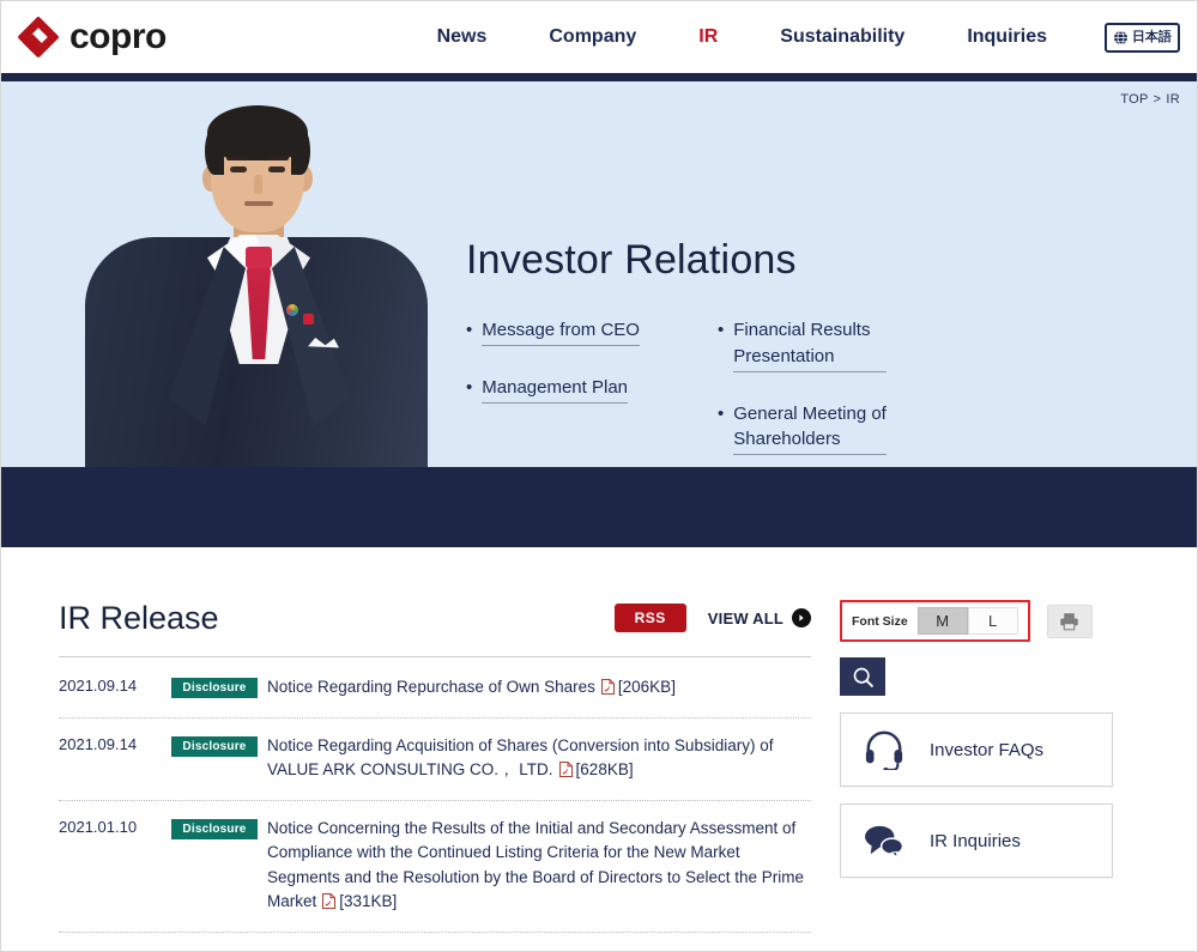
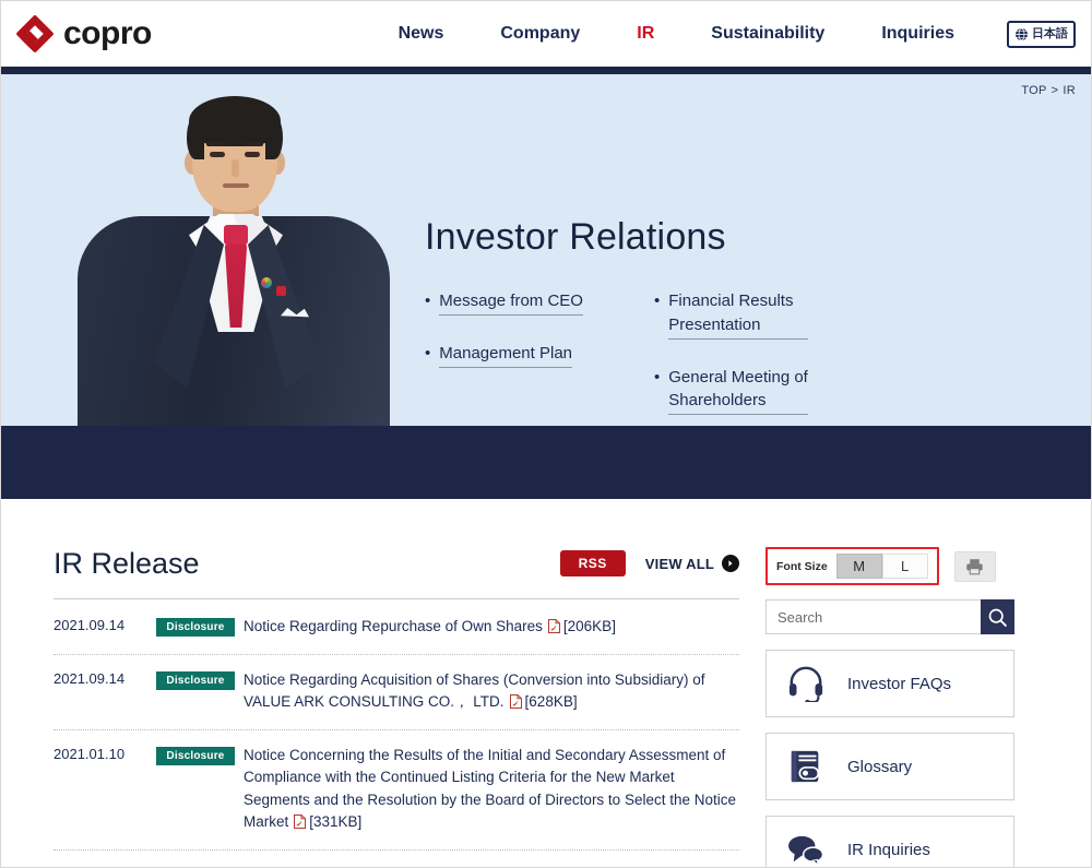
  copro
  News
  Company
  IR
  Sustainability
  Inquiries
  日本語
  TOP > IR
  Investor Relations
  •
  Message from CEO
  •
  Management Plan
  •
  Financial Results Presentation
  •
  General Meeting of Shareholders
  IR Release
  RSS
  VIEW ALL
  2021.09.14
  Disclosure
  Notice Regarding Repurchase of Own Shares [206KB]
  2021.09.14
  Disclosure
  Notice Regarding Acquisition of Shares (Conversion into Subsidiary) of VALUE ARK CONSULTING CO.， LTD. [628KB]
  2021.01.10
  Disclosure
- Notice Concerning the Results of the Initial and Secondary Assessment of Compliance with the Continued Listing Criteria for the New Market Segments and the Resolution by the Board of Directors to Select the Prime Market [331KB]
+ Notice Concerning the Results of the Initial and Secondary Assessment of Compliance with the Continued Listing Criteria for the New Market Segments and the Resolution by the Board of Directors to Select the Notice Market [331KB]
  Font Size
  M
  L
+ Search
  Investor FAQs
+ Glossary
  IR Inquiries
